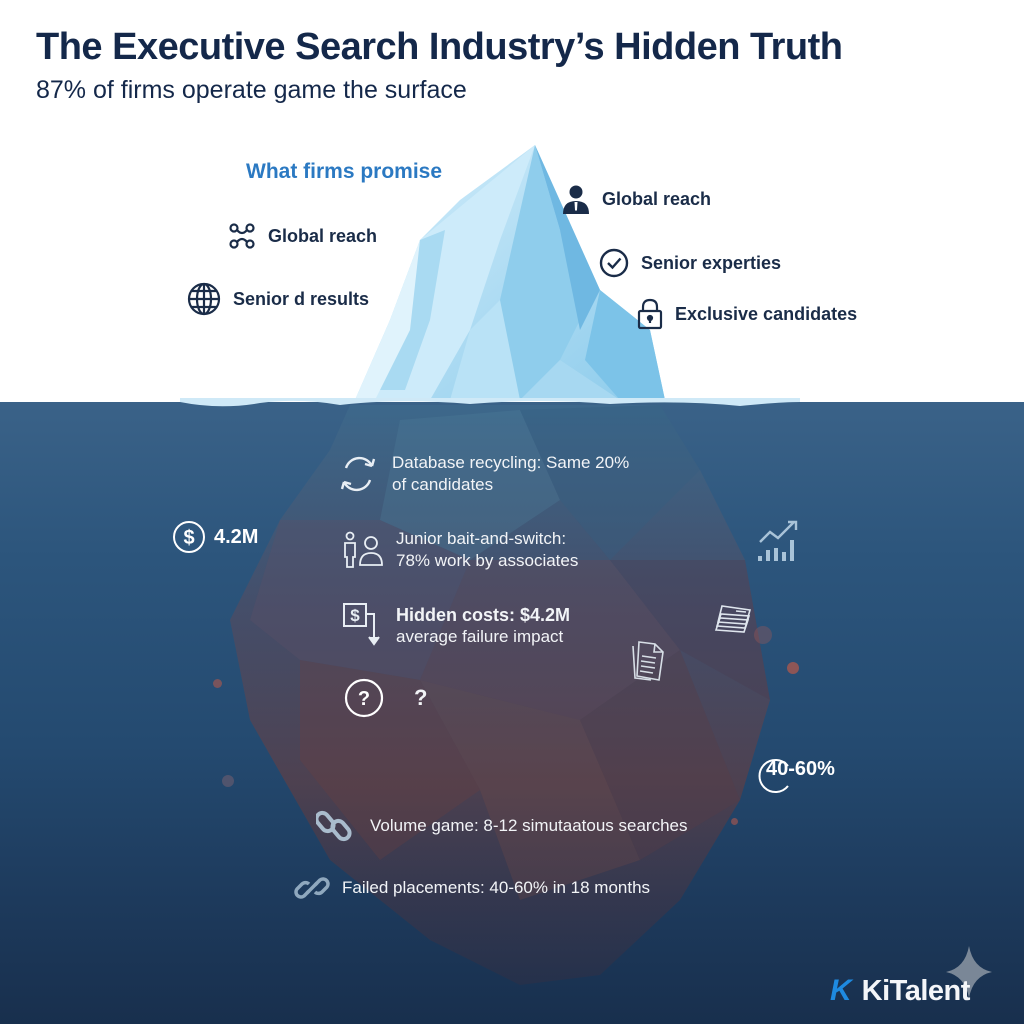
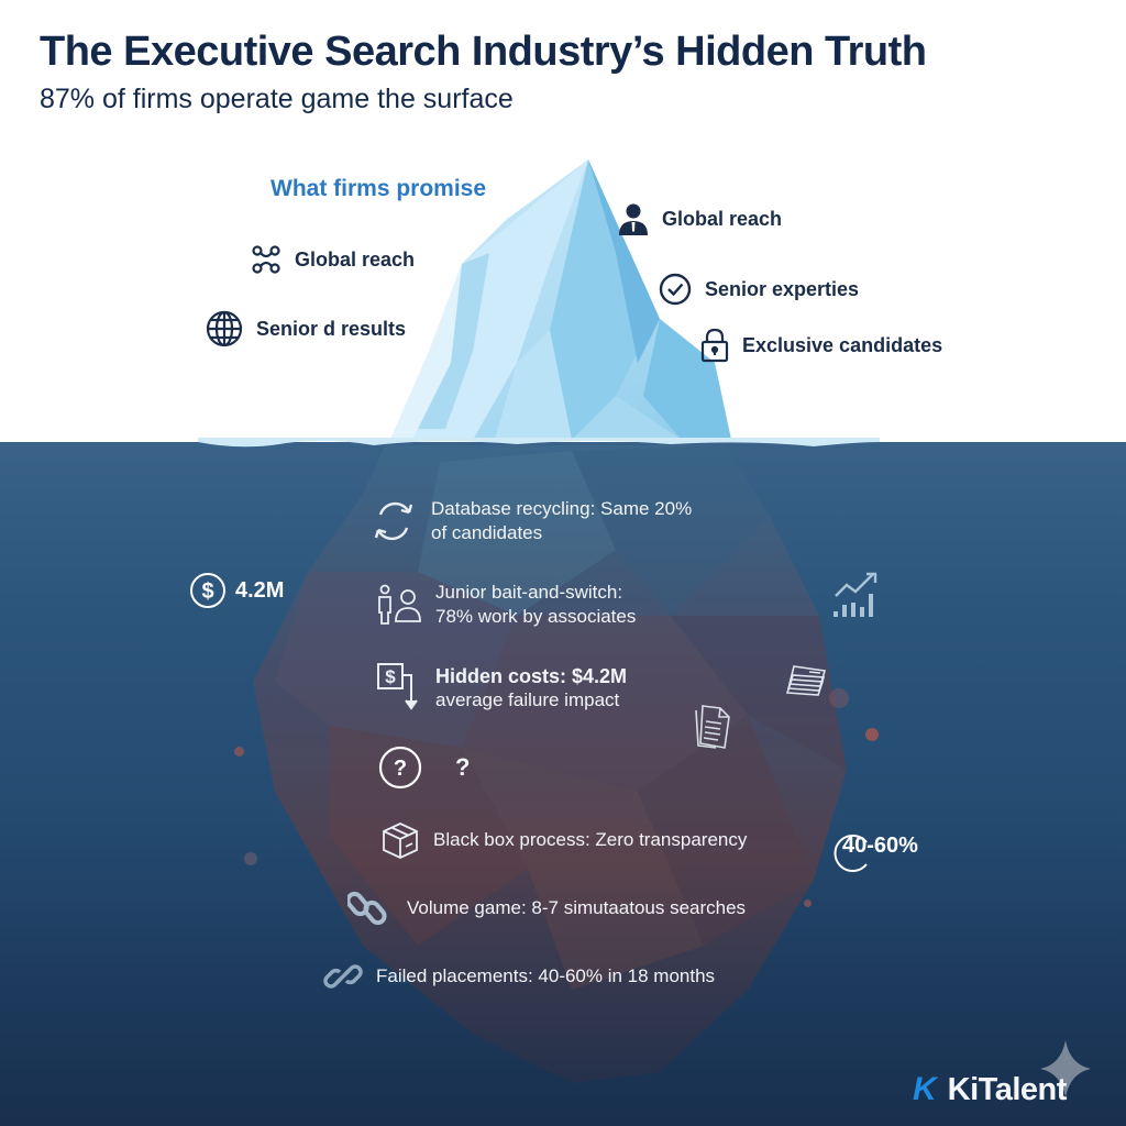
  The Executive Search Industry’s Hidden Truth
  87% of firms operate game the surface
  What firms promise
  Global reach
  Senior d results
  Global reach
  Senior experties
  Exclusive candidates
  Database recycling: Same 20%
  of candidates
  Junior bait-and-switch:
  78% work by associates
  $
  Hidden costs: $4.2M
  average failure impact
  ?
  ?
+ Black box process: Zero transparency
- Volume game: 8-12 simutaatous searches
+ Volume game: 8-7 simutaatous searches
  Failed placements: 40-60% in 18 months
  $
  4.2M
  40-60%
  K
  KiTalent
